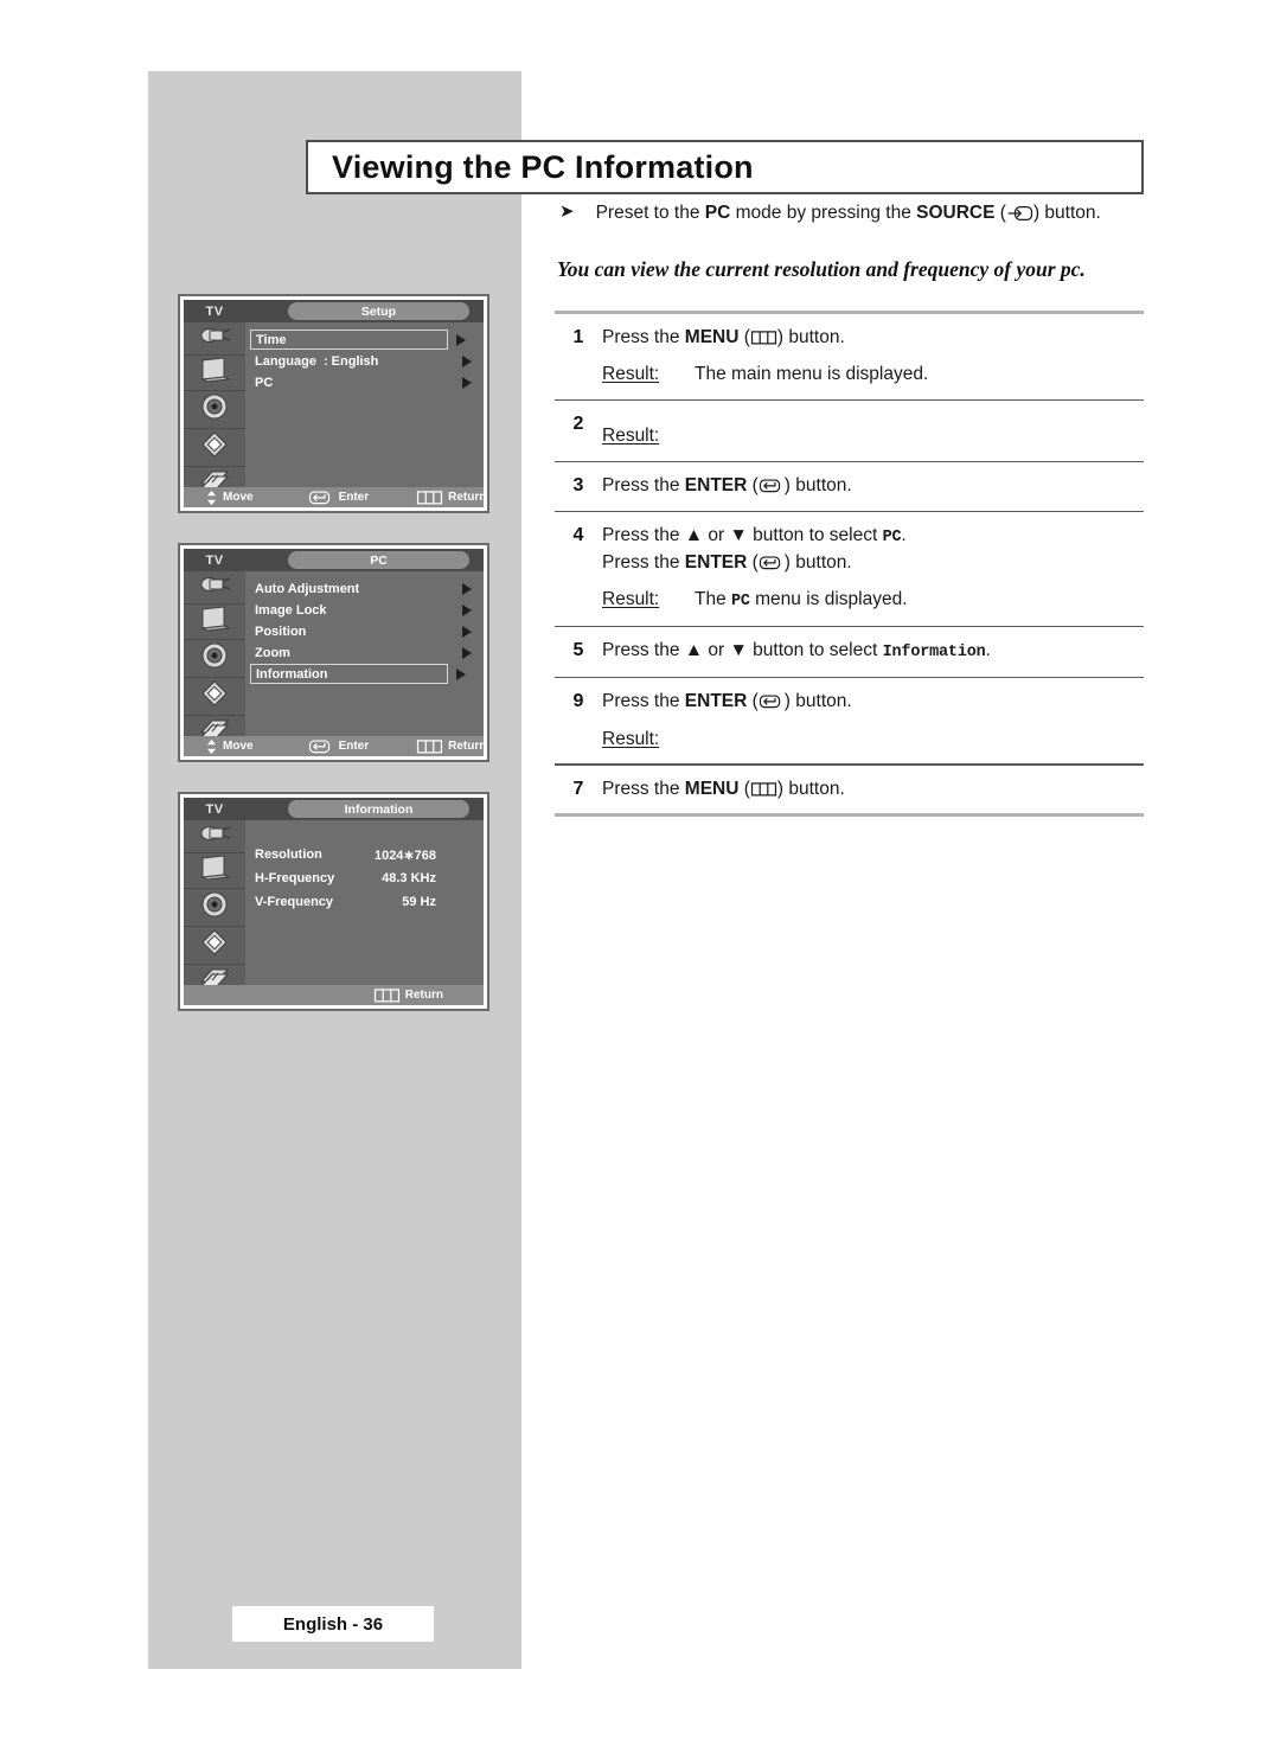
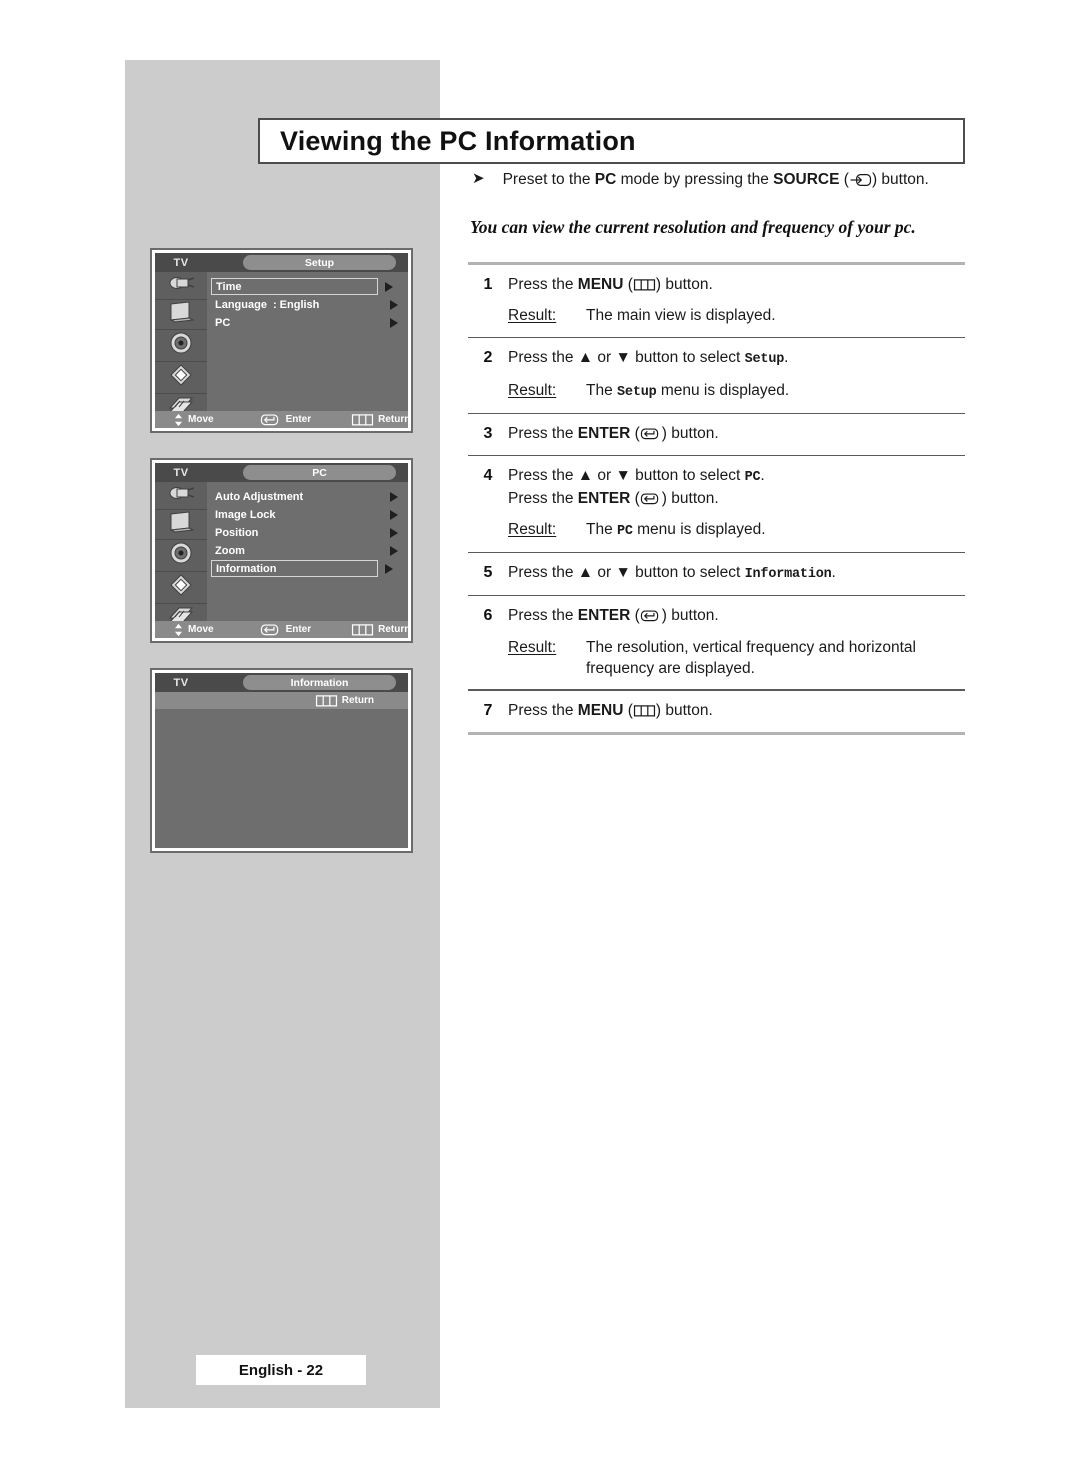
  Viewing the PC Information
  ➤
  Preset to the PC mode by pressing the SOURCE ( ) button.
  You can view the current resolution and frequency of your pc.
  1
  Press the MENU ( ) button.
  Result:
- The main menu is displayed.
+ The main view is displayed.
  2
+ Press the ▲ or ▼ button to select Setup.
  Result:
+ The Setup menu is displayed.
  3
  Press the ENTER ( ) button.
  4
  Press the ▲ or ▼ button to select PC.
  Press the ENTER ( ) button.
  Result:
  The PC menu is displayed.
  5
  Press the ▲ or ▼ button to select Information.
- 9
+ 6
  Press the ENTER ( ) button.
  Result:
+ The resolution, vertical frequency and horizontal frequency are displayed.
  7
  Press the MENU ( ) button.
  TV
  Setup
  Time
  Language
  : English
  PC
  Move
  Enter
  Return
  TV
  PC
  Auto Adjustment
  Image Lock
  Position
  Zoom
  Information
  Move
  Enter
  Return
  TV
  Information
- Resolution
- 1024∗768
- H-Frequency
- 48.3 KHz
- V-Frequency
- 59 Hz
  Return
- English - 36
+ English - 22
